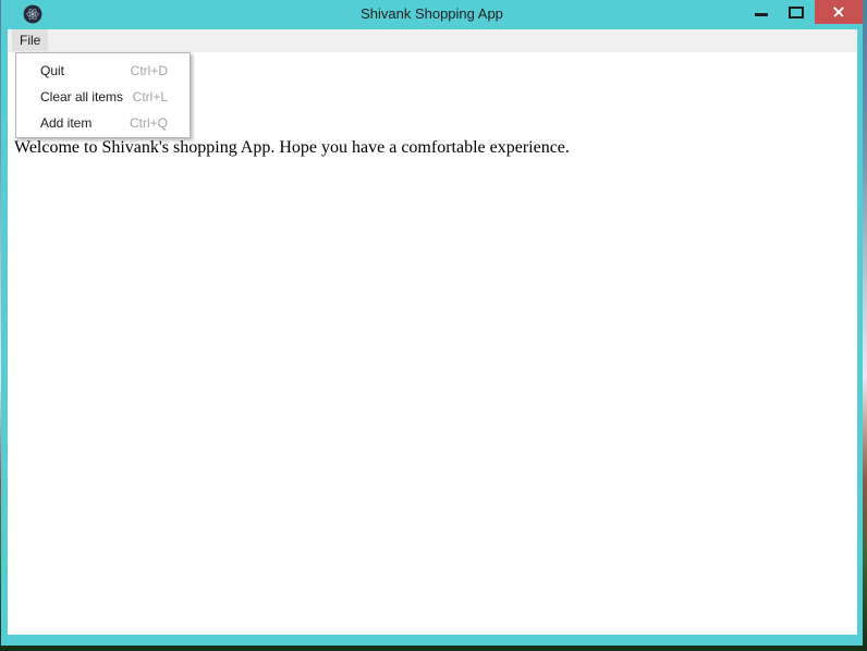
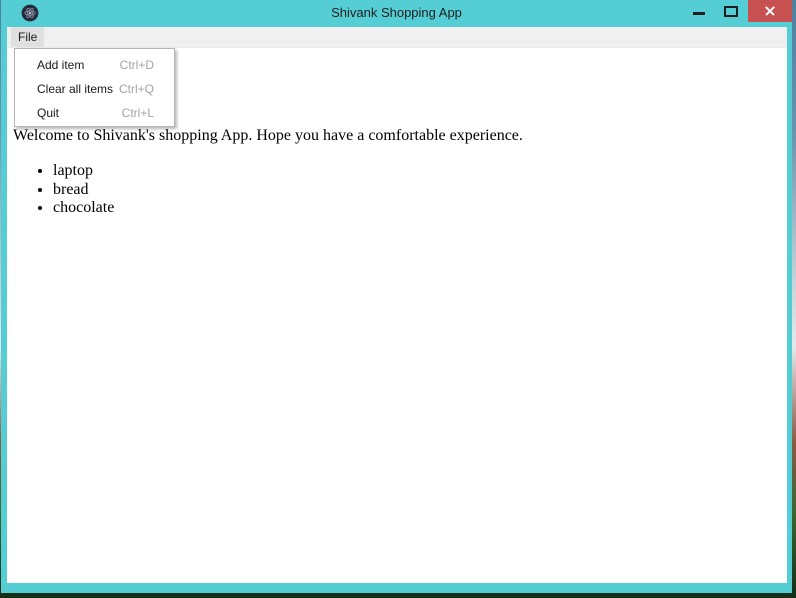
  Shivank Shopping App
  File
  Welcome to Shivank's shopping App. Hope you have a comfortable experience.
+ laptop
+ bread
+ chocolate
- Quit
+ Add item
  Ctrl+D
  Clear all items
- Ctrl+L
+ Ctrl+Q
- Add item
+ Quit
- Ctrl+Q
+ Ctrl+L
